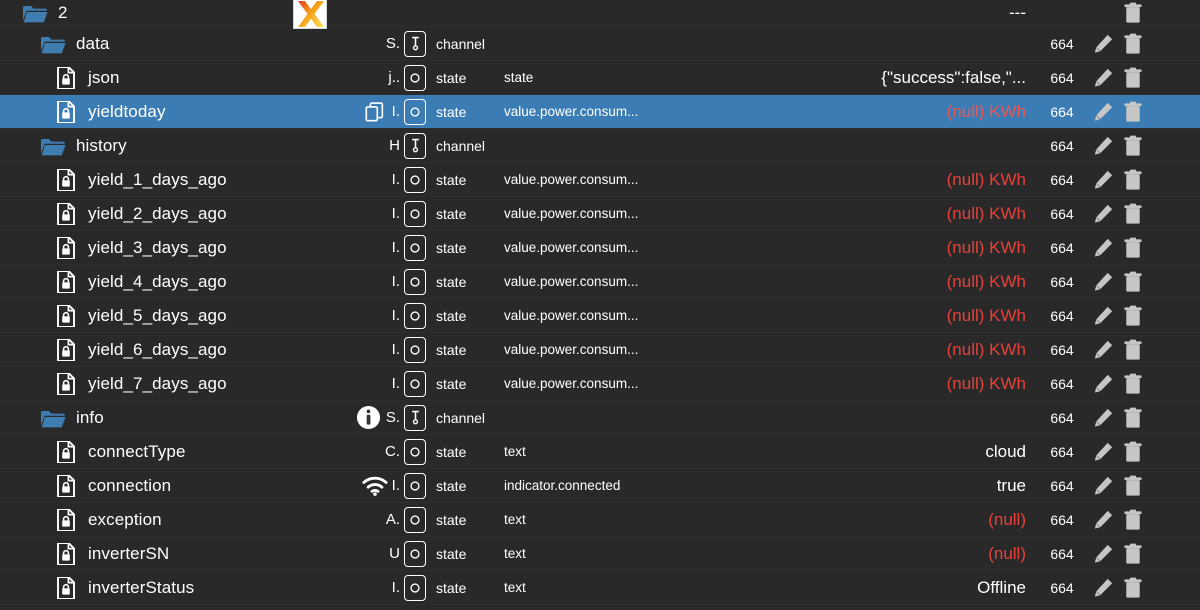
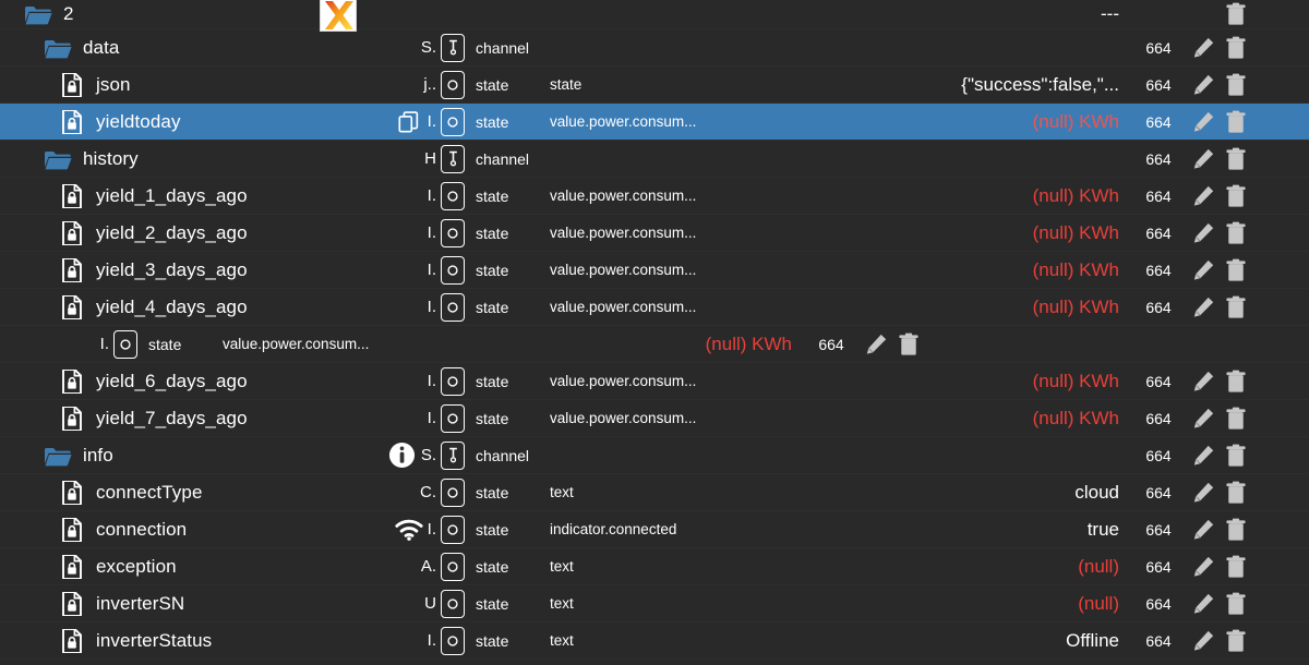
  2
  ---
  data
  S.
  channel
  664
  json
  j..
  state
  state
  {"success":false,"...
  664
  yieldtoday
  I.
  state
  value.power.consum...
  (null) KWh
  664
  history
  H
  channel
  664
  yield_1_days_ago
  I.
  state
  value.power.consum...
  (null) KWh
  664
  yield_2_days_ago
  I.
  state
  value.power.consum...
  (null) KWh
  664
  yield_3_days_ago
  I.
  state
  value.power.consum...
  (null) KWh
  664
  yield_4_days_ago
  I.
  state
  value.power.consum...
  (null) KWh
  664
- yield_5_days_ago
  I.
  state
  value.power.consum...
  (null) KWh
  664
  yield_6_days_ago
  I.
  state
  value.power.consum...
  (null) KWh
  664
  yield_7_days_ago
  I.
  state
  value.power.consum...
  (null) KWh
  664
  info
  S.
  channel
  664
  connectType
  C.
  state
  text
  cloud
  664
  connection
  I.
  state
  indicator.connected
  true
  664
  exception
  A.
  state
  text
  (null)
  664
  inverterSN
  U
  state
  text
  (null)
  664
  inverterStatus
  I.
  state
  text
  Offline
  664
